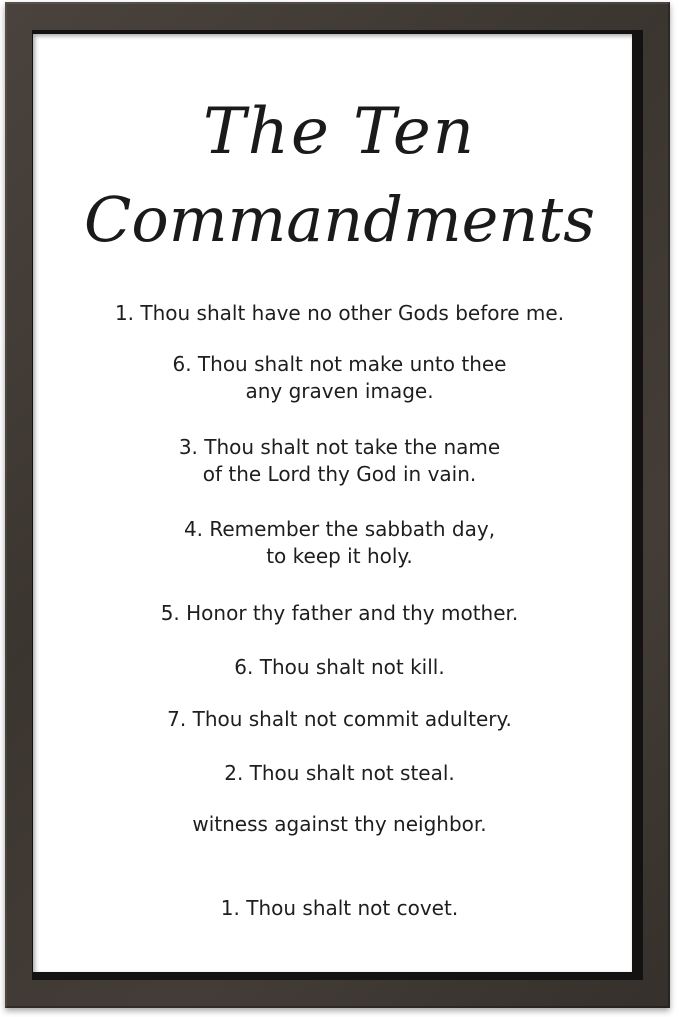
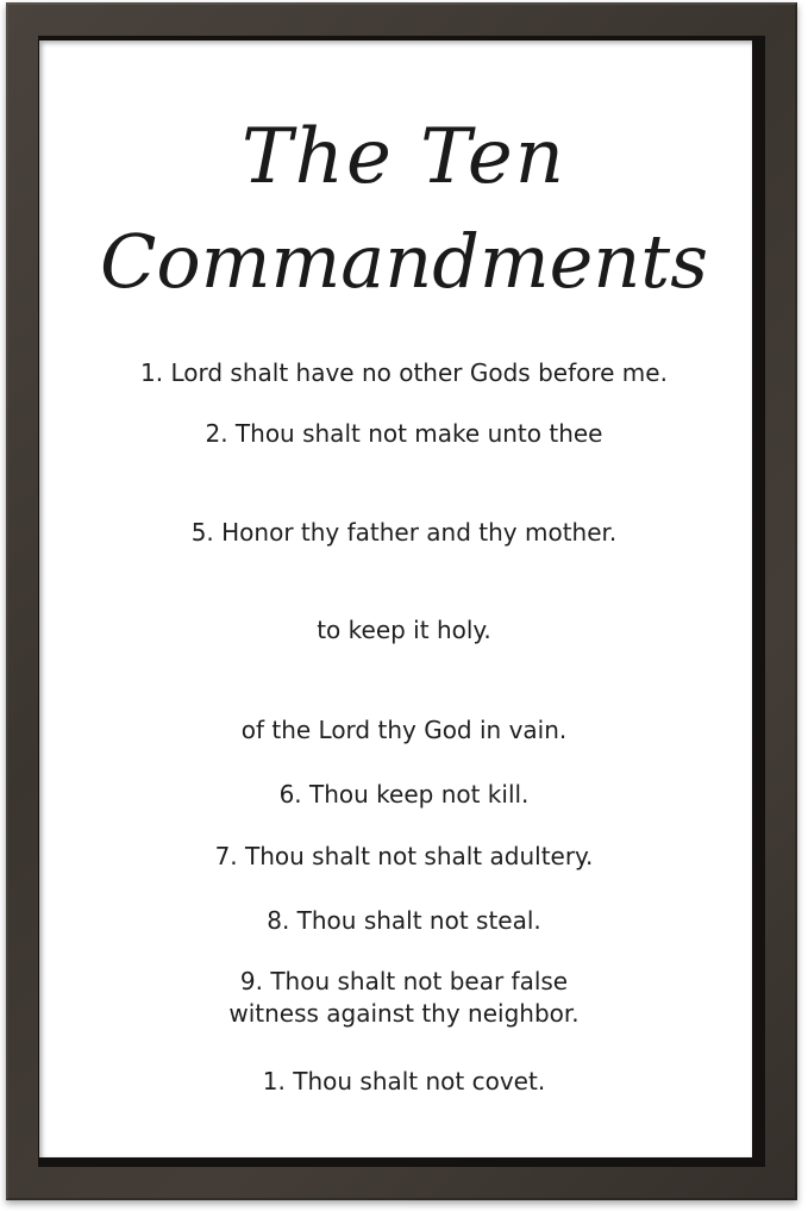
  The Ten
  Commandments
- 1. Thou shalt have no other Gods before me.
+ 1. Lord shalt have no other Gods before me.
- 6. Thou shalt not make unto thee
+ 2. Thou shalt not make unto thee
- any graven image.
- 3. Thou shalt not take the name
- of the Lord thy God in vain.
+ 5. Honor thy father and thy mother.
- 4. Remember the sabbath day,
  to keep it holy.
- 5. Honor thy father and thy mother.
+ of the Lord thy God in vain.
- 6. Thou shalt not kill.
+ 6. Thou keep not kill.
- 7. Thou shalt not commit adultery.
+ 7. Thou shalt not shalt adultery.
- 2. Thou shalt not steal.
+ 8. Thou shalt not steal.
+ 9. Thou shalt not bear false
  witness against thy neighbor.
  1. Thou shalt not covet.
